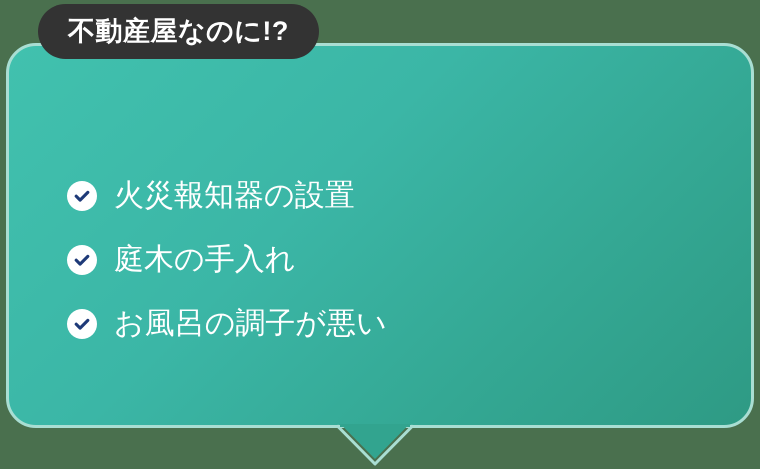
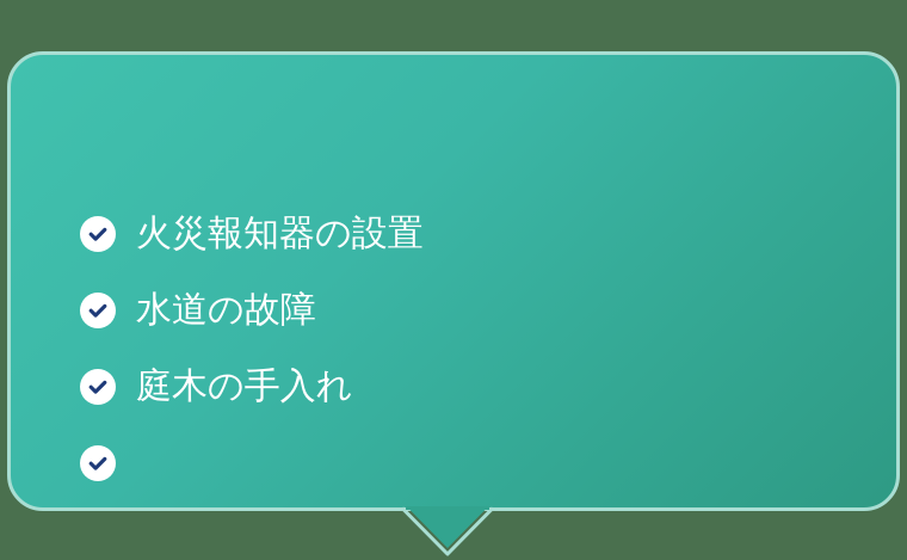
  火災報知器の設置
+ 水道の故障
  庭木の手入れ
- お風呂の調子が悪い
- 不動産屋なのに!?
